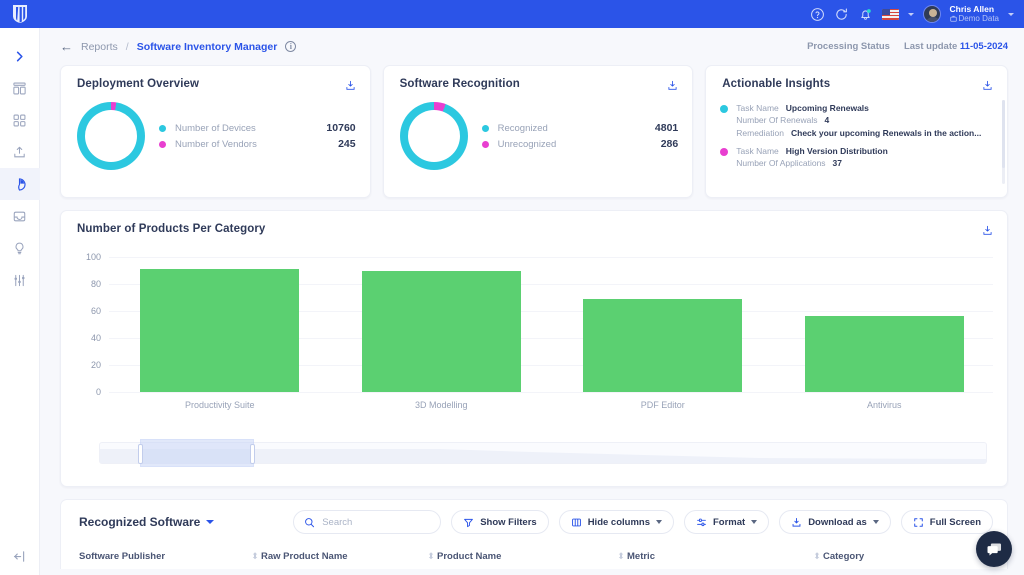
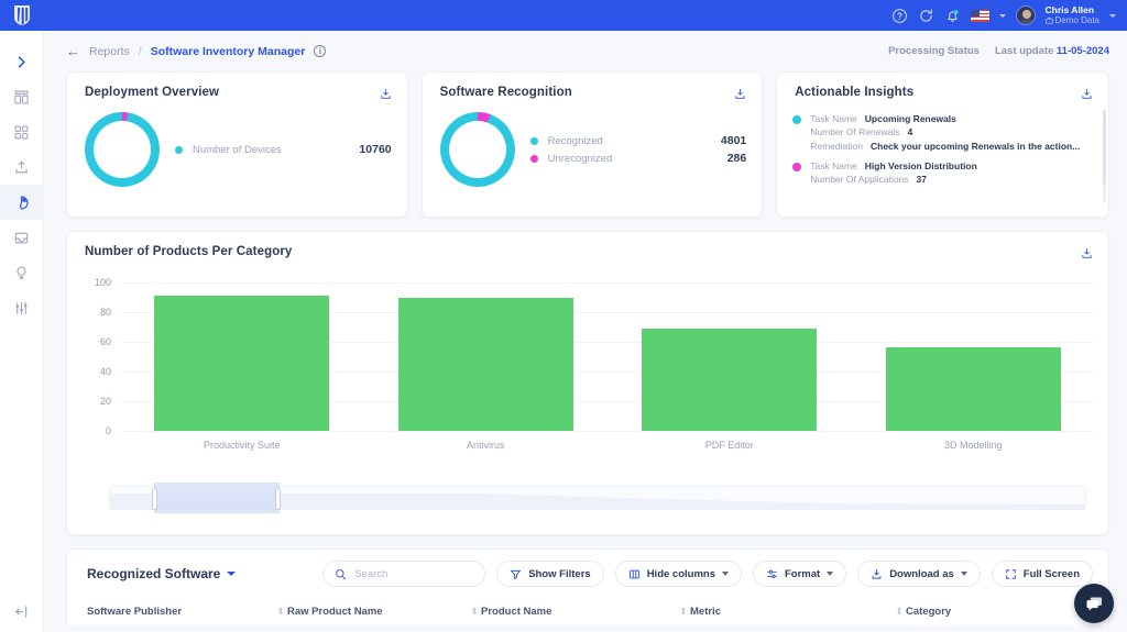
  Chris Allen
  Demo Data
  ←
  Reports
  /
  Software Inventory Manager
  i
  Processing Status
  Last update 11-05-2024
  Deployment Overview
  Number of Devices
  10760
- Number of Vendors
- 245
  Software Recognition
  Recognized
  4801
  Unrecognized
  286
  Actionable Insights
  Task Name
  Upcoming Renewals
  Number Of Renewals
  4
  Remediation
  Check your upcoming Renewals in the action...
  Task Name
  High Version Distribution
  Number Of Applications
  37
  Number of Products Per Category
  0
  20
  40
  60
  80
  100
  Productivity Suite
- 3D Modelling
+ Antivirus
  PDF Editor
- Antivirus
+ 3D Modelling
  Recognized Software
  Search
  Show Filters
  Hide columns
  Format
  Download as
  Full Screen
  Software Publisher
  ⬍
  Raw Product Name
  ⬍
  Product Name
  ⬍
  Metric
  ⬍
  Category
